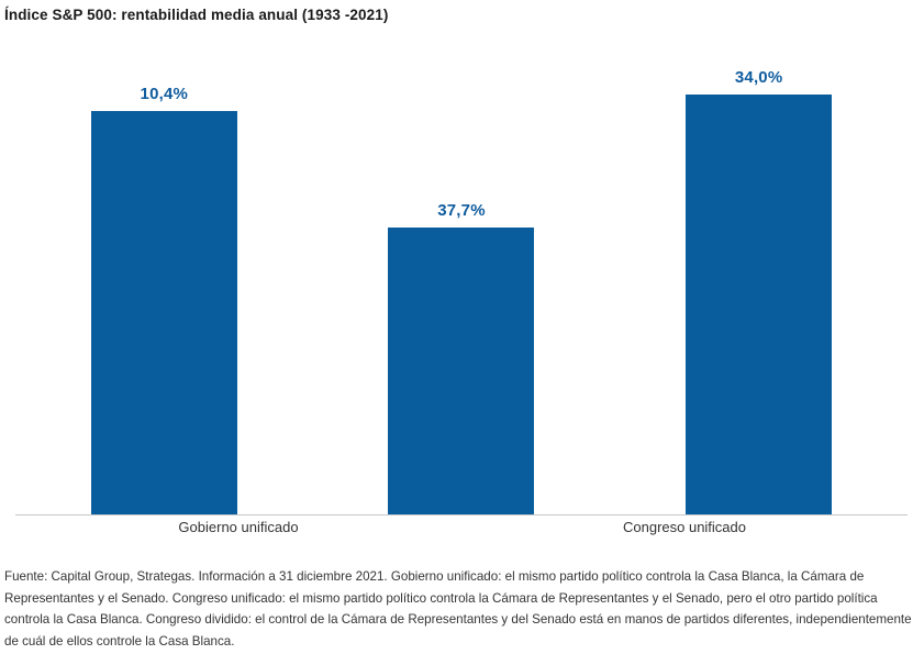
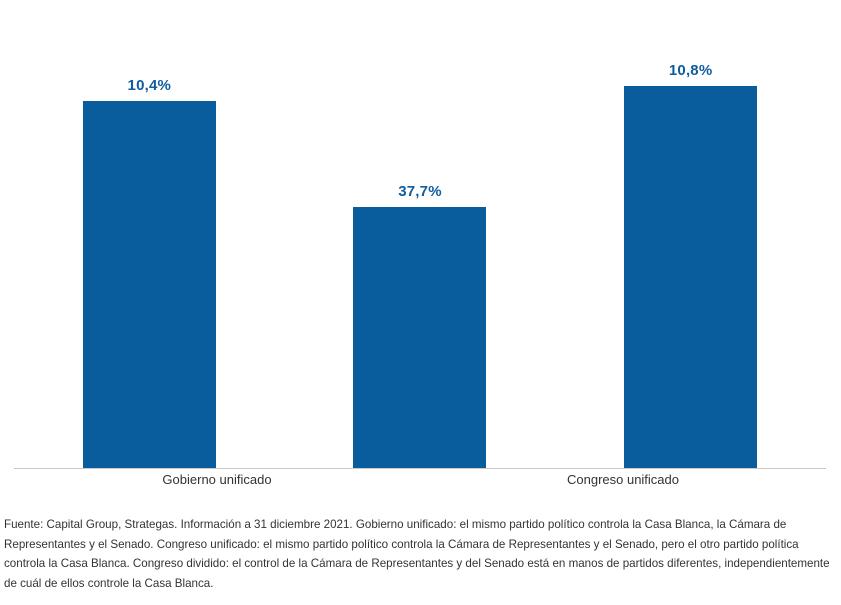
- Índice S&P 500: rentabilidad media anual (1933 -2021)
  10,4%
  37,7%
- 34,0%
+ 10,8%
  Gobierno unificado
  Congreso unificado
  Fuente: Capital Group, Strategas. Información a 31 diciembre 2021. Gobierno unificado: el mismo partido político controla la Casa Blanca, la Cámara de Representantes y el Senado. Congreso unificado: el mismo partido político controla la Cámara de Representantes y el Senado, pero el otro partido política controla la Casa Blanca. Congreso dividido: el control de la Cámara de Representantes y del Senado está en manos de partidos diferentes, independientemente de cuál de ellos controle la Casa Blanca.
